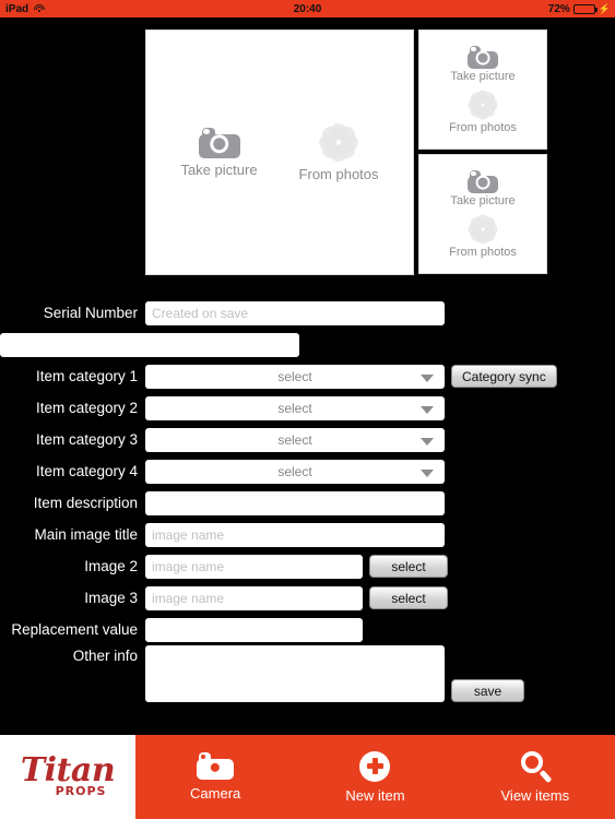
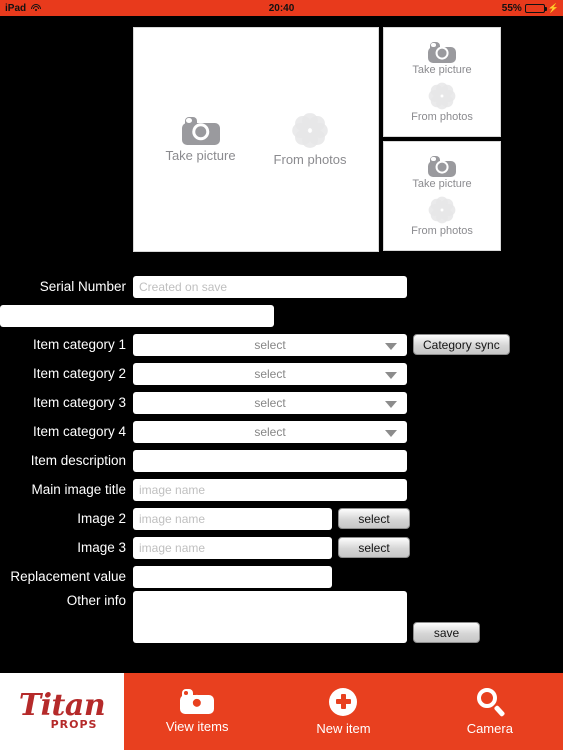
  iPad
  20:40
- 72%
+ 55%
  ⚡
  Take picture
  From photos
  Take picture
  From photos
  Take picture
  From photos
  Serial Number
  Created on save
  Item category 1
  select
  Category sync
  Item category 2
  select
  Item category 3
  select
  Item category 4
  select
  Item description
  Main image title
  image name
  Image 2
  image name
  select
  Image 3
  image name
  select
  Replacement value
  Other info
  save
  Titan
  PROPS
- Camera
+ View items
  New item
- View items
+ Camera
